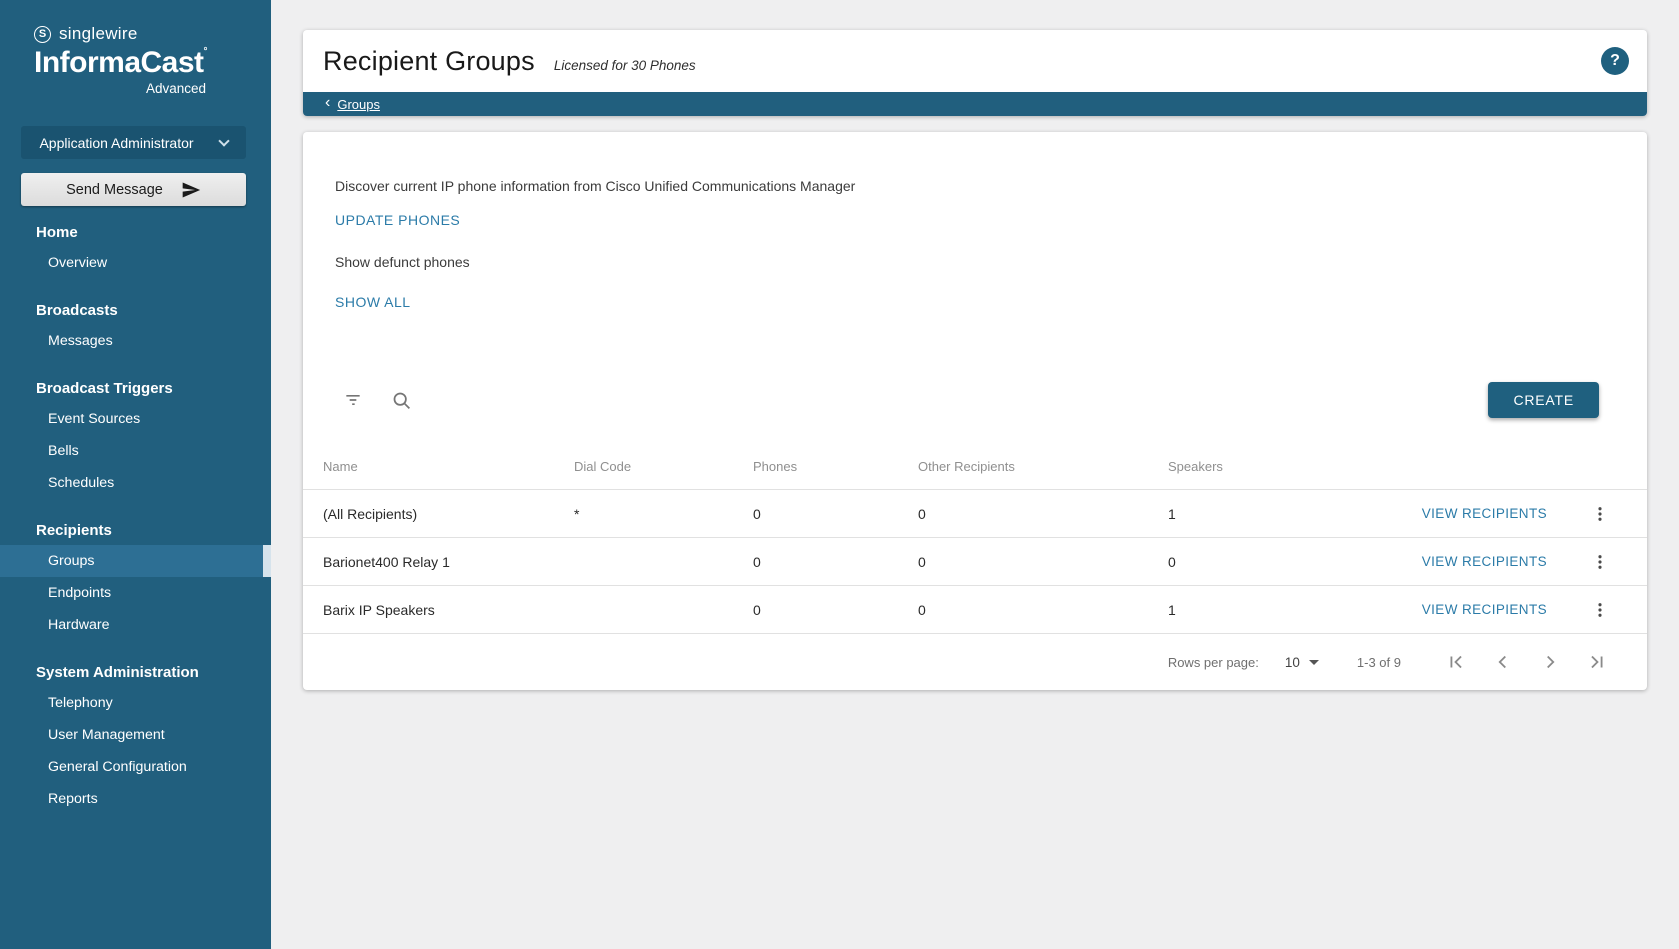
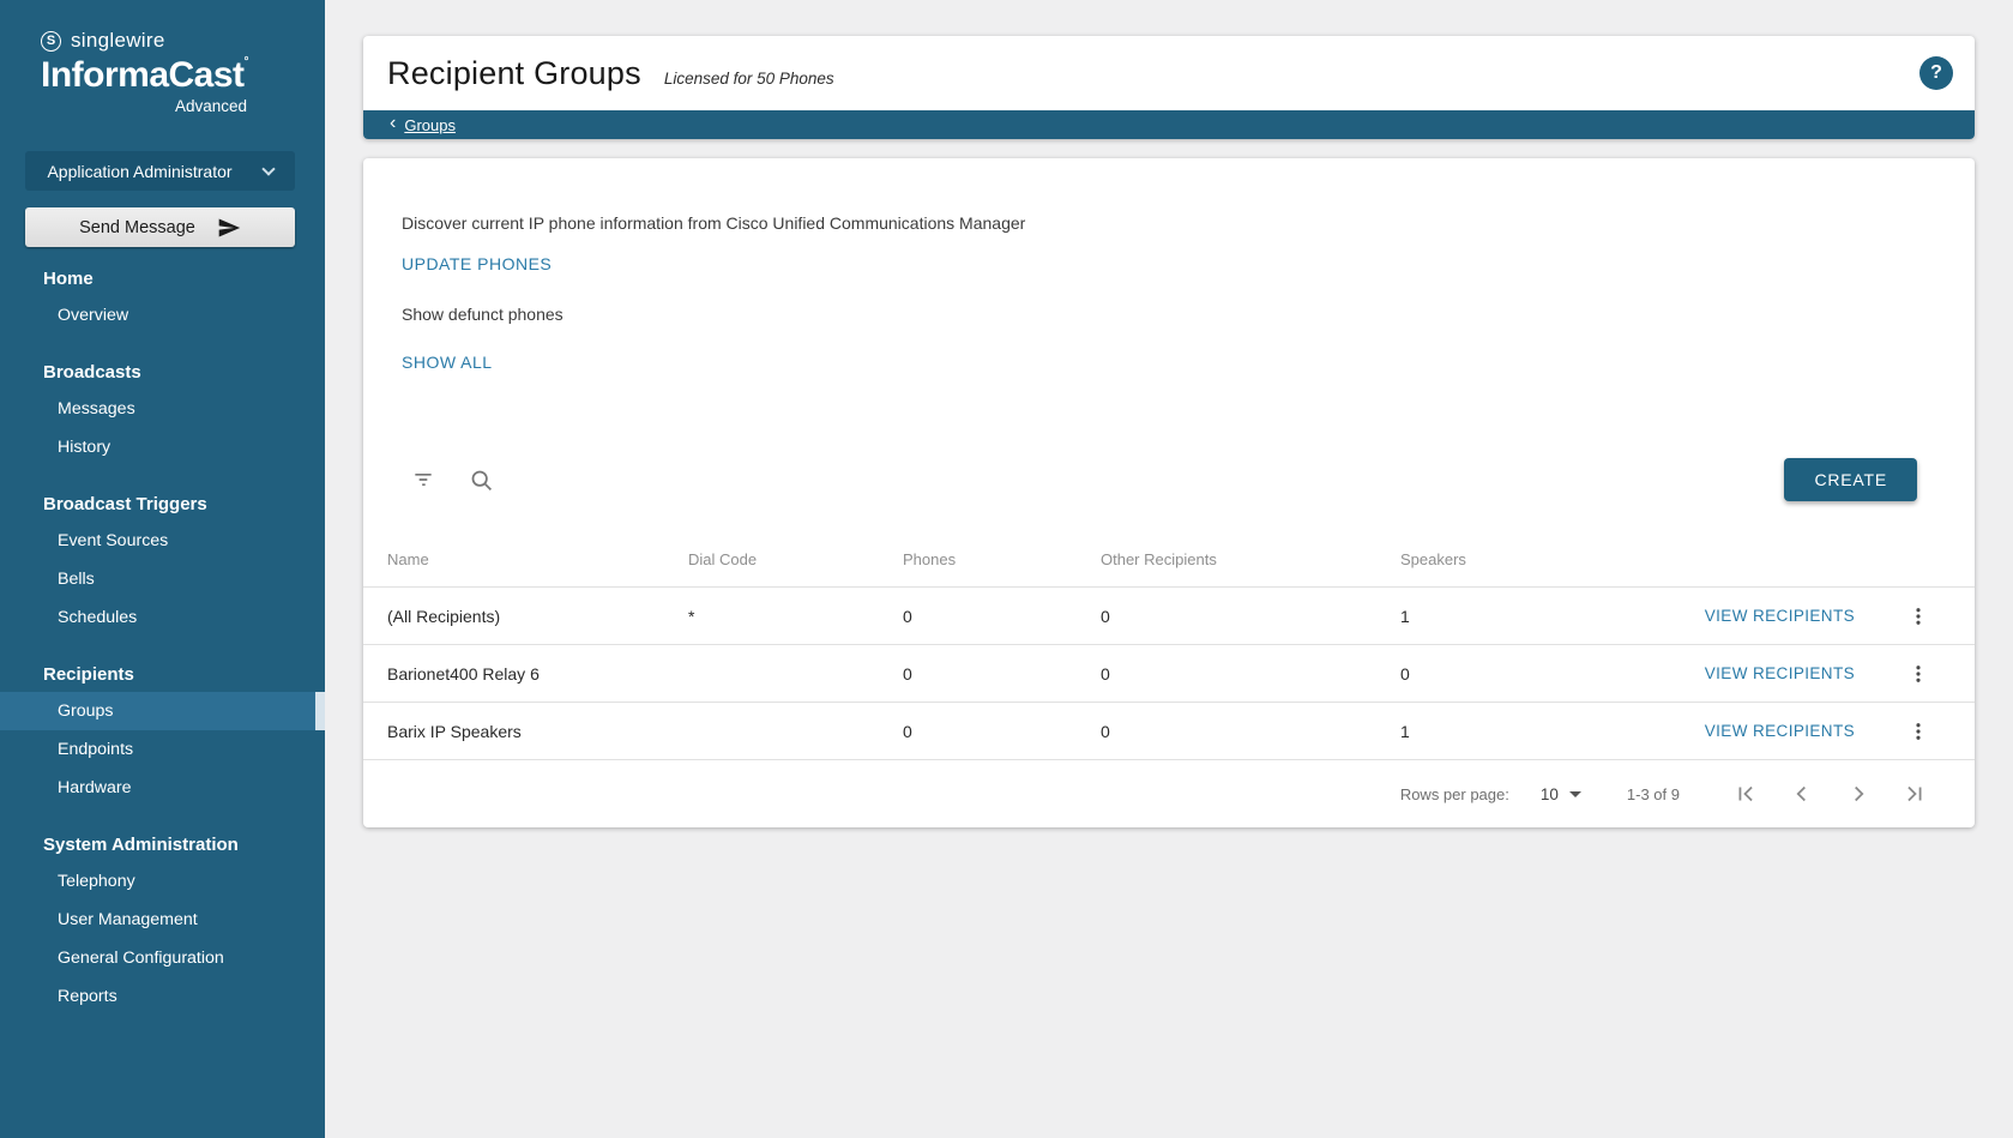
  S
  singlewire
  InformaCast°
  Advanced
  Application Administrator
  Send Message
  Home
  Overview
  Broadcasts
  Messages
+ History
  Broadcast Triggers
  Event Sources
  Bells
  Schedules
  Recipients
  Groups
  Endpoints
  Hardware
  System Administration
  Telephony
  User Management
  General Configuration
  Reports
  Recipient Groups
- Licensed for 30 Phones
+ Licensed for 50 Phones
  ?
  ‹
  Groups
  Discover current IP phone information from Cisco Unified Communications Manager
  UPDATE PHONES
  Show defunct phones
  SHOW ALL
  CREATE
  Name
  Dial Code
  Phones
  Other Recipients
  Speakers
  (All Recipients)
  *
  0
  0
  1
  VIEW RECIPIENTS
- Barionet400 Relay 1
+ Barionet400 Relay 6
  0
  0
  0
  VIEW RECIPIENTS
  Barix IP Speakers
  0
  0
  1
  VIEW RECIPIENTS
  Rows per page:
  10
  1-3 of 9
